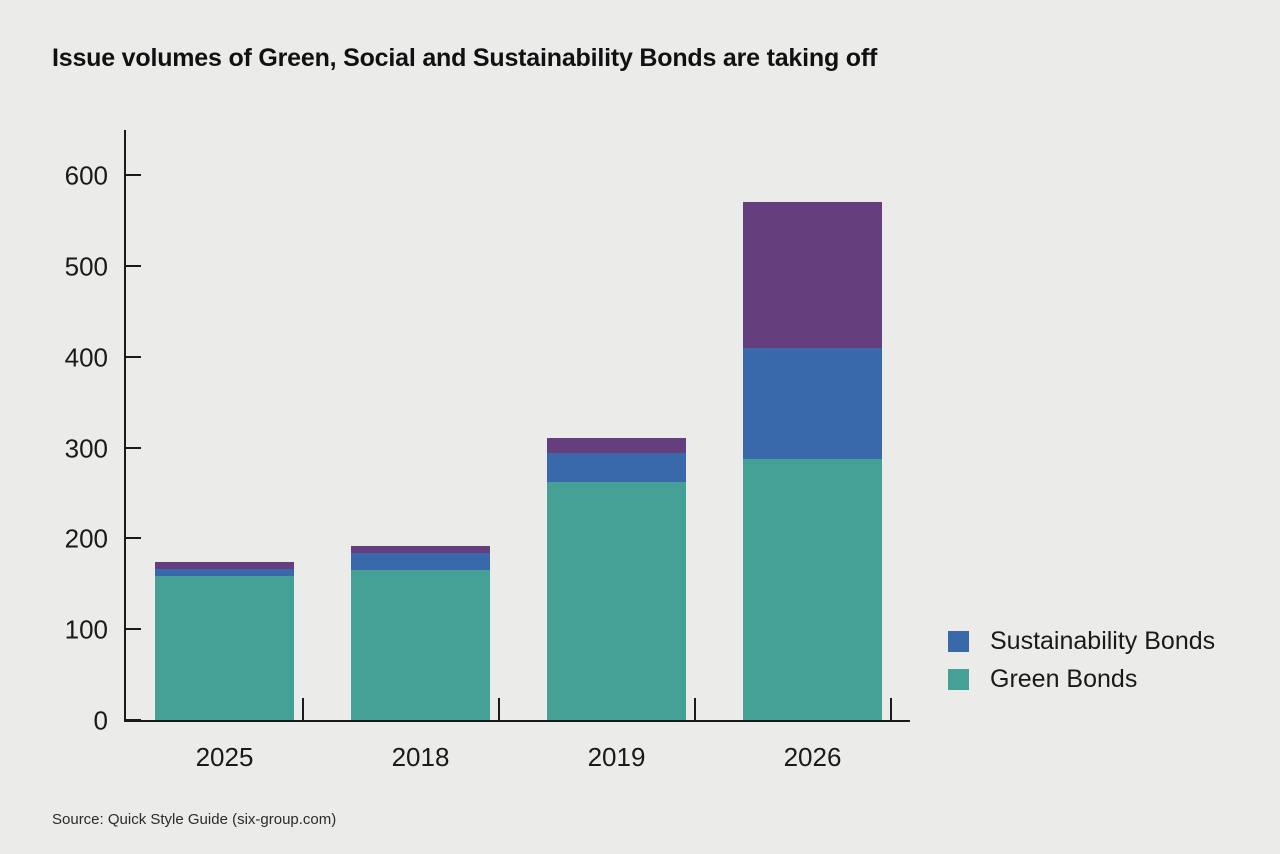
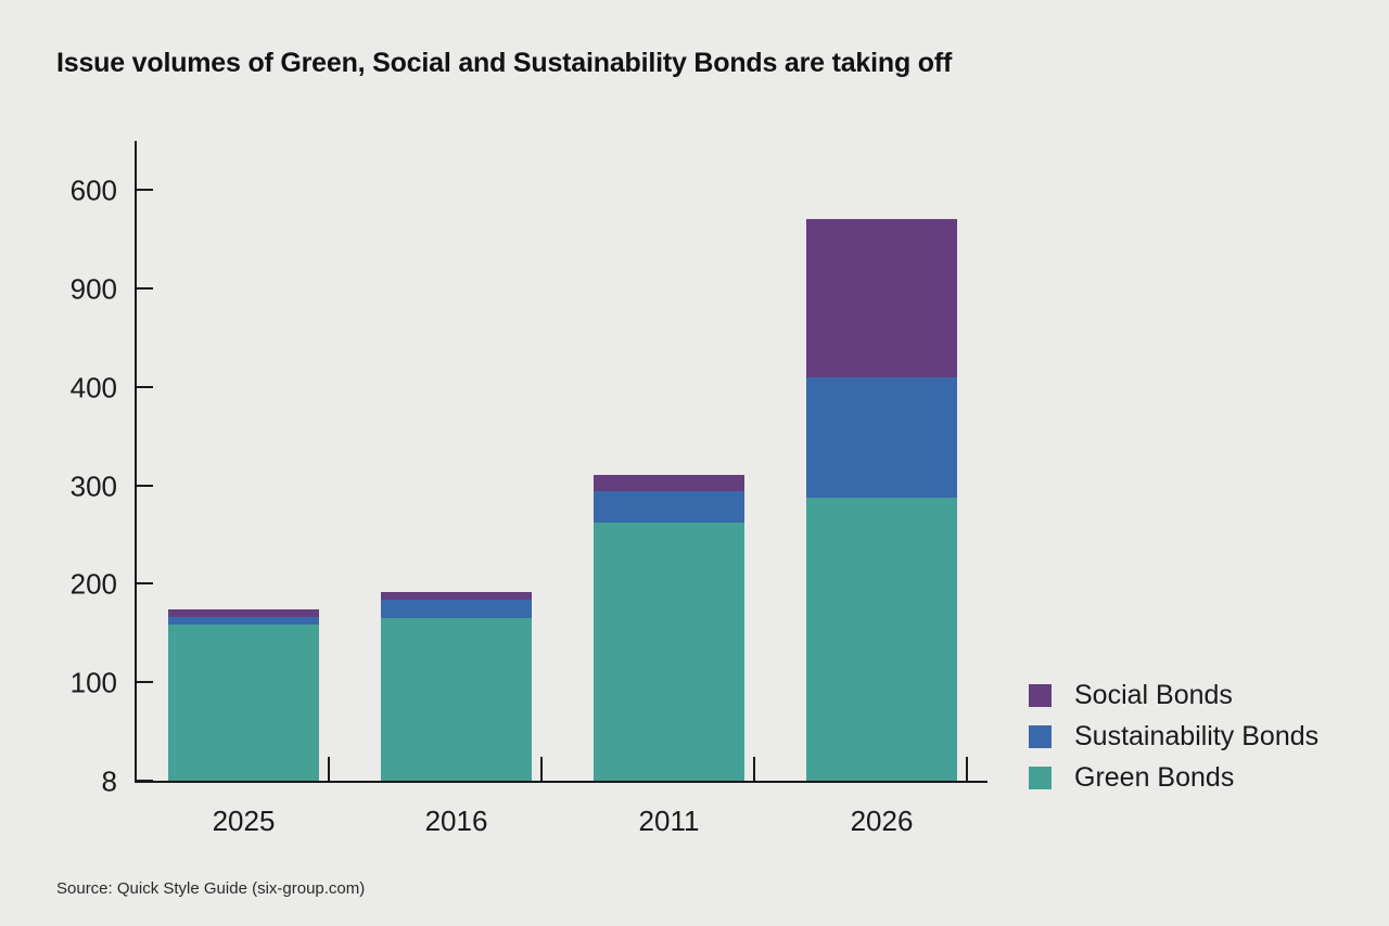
  Issue volumes of Green, Social and Sustainability Bonds are taking off
- 0
+ 8
  100
  200
  300
  400
- 500
+ 900
  600
  2025
- 2018
+ 2016
- 2019
+ 2011
  2026
+ Social Bonds
  Sustainability Bonds
  Green Bonds
  Source: Quick Style Guide (six-group.com)
